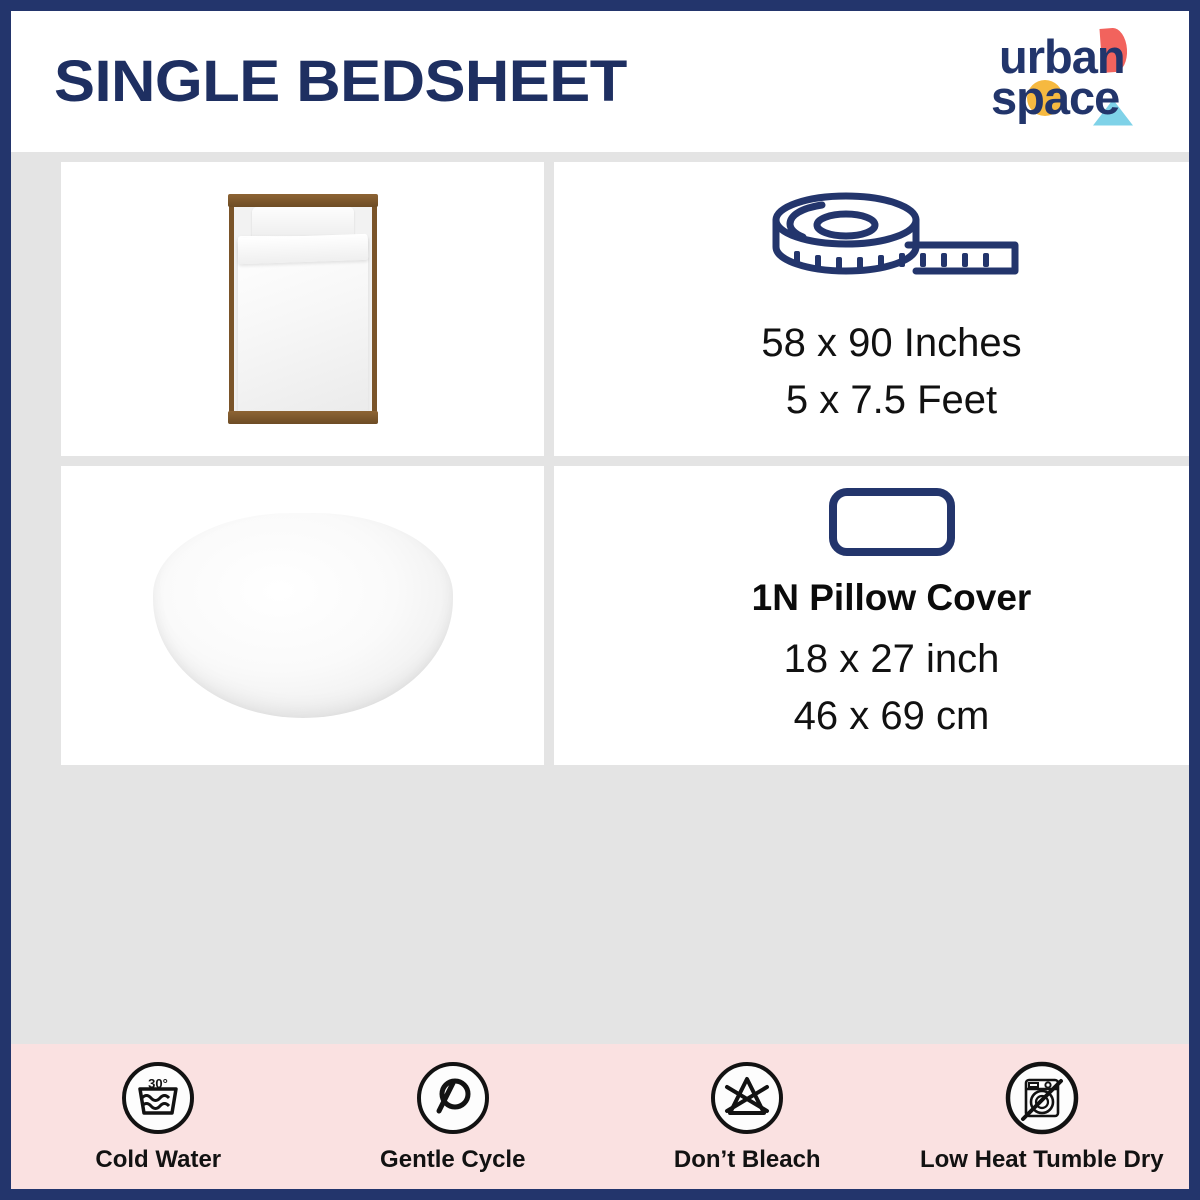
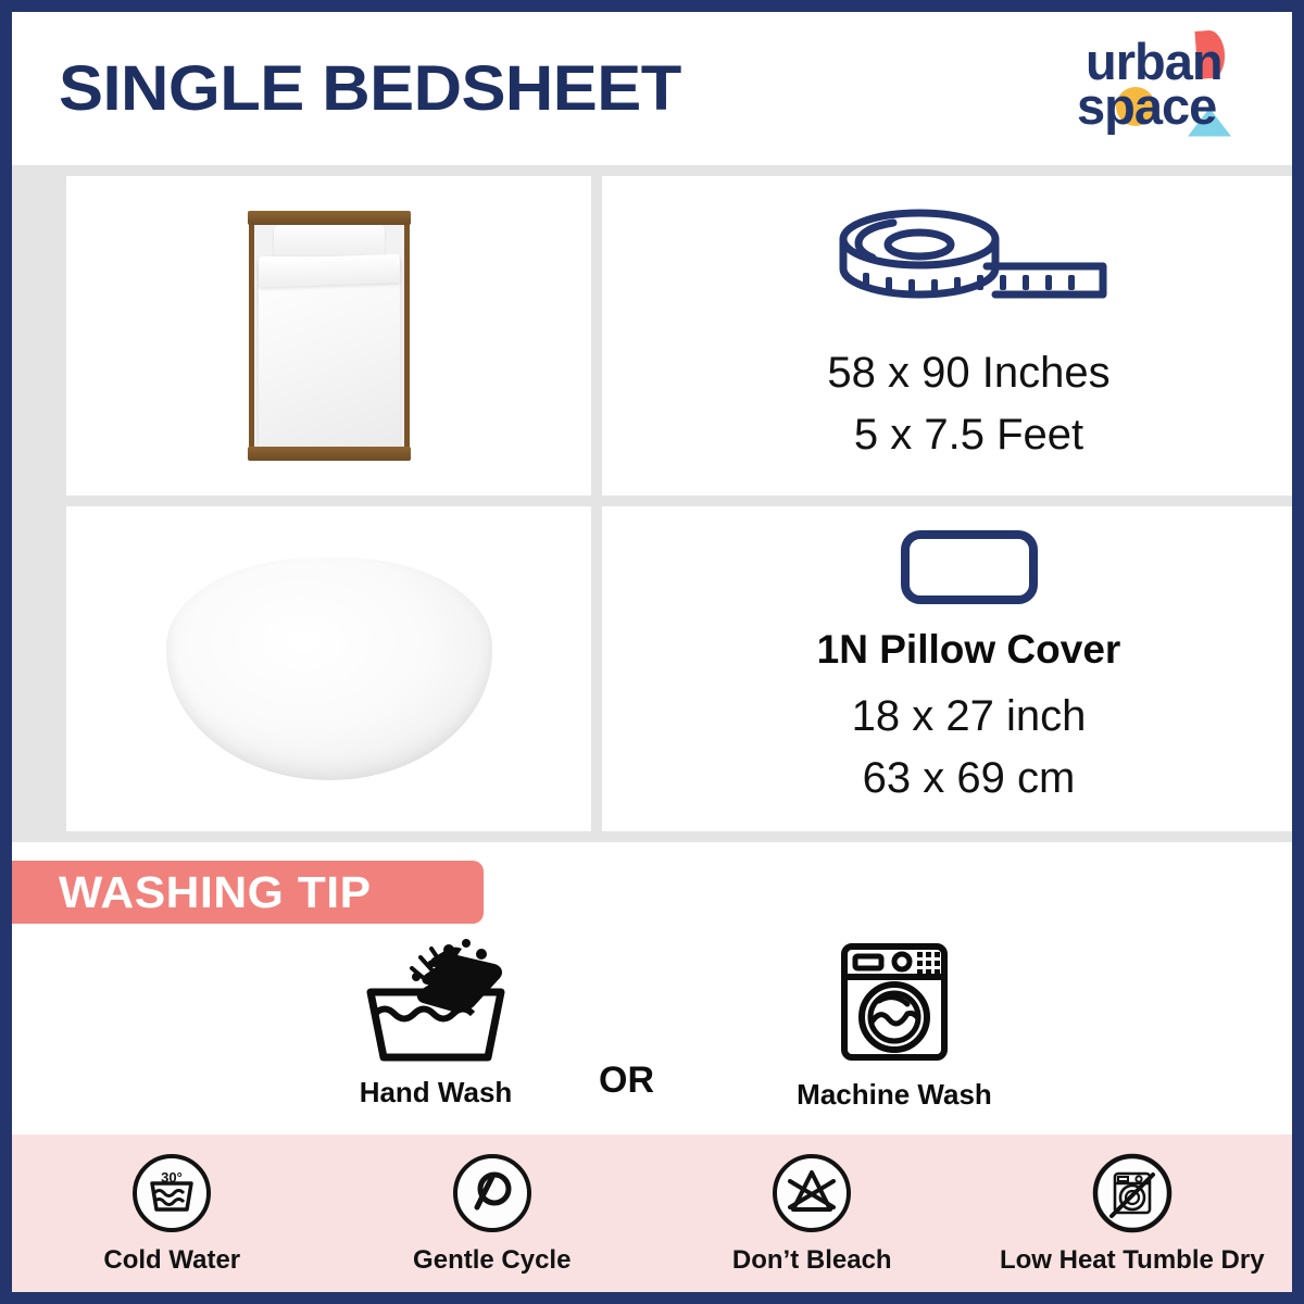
  SINGLE BEDSHEET
  urban
  space
  58 x 90 Inches
  5 x 7.5 Feet
  1N Pillow Cover
  18 x 27 inch
- 46 x 69 cm
+ 63 x 69 cm
+ WASHING TIP
+ Hand Wash
+ Machine Wash
+ OR
  30°
  Cold Water
  Gentle Cycle
  Don’t Bleach
  Low Heat Tumble Dry
